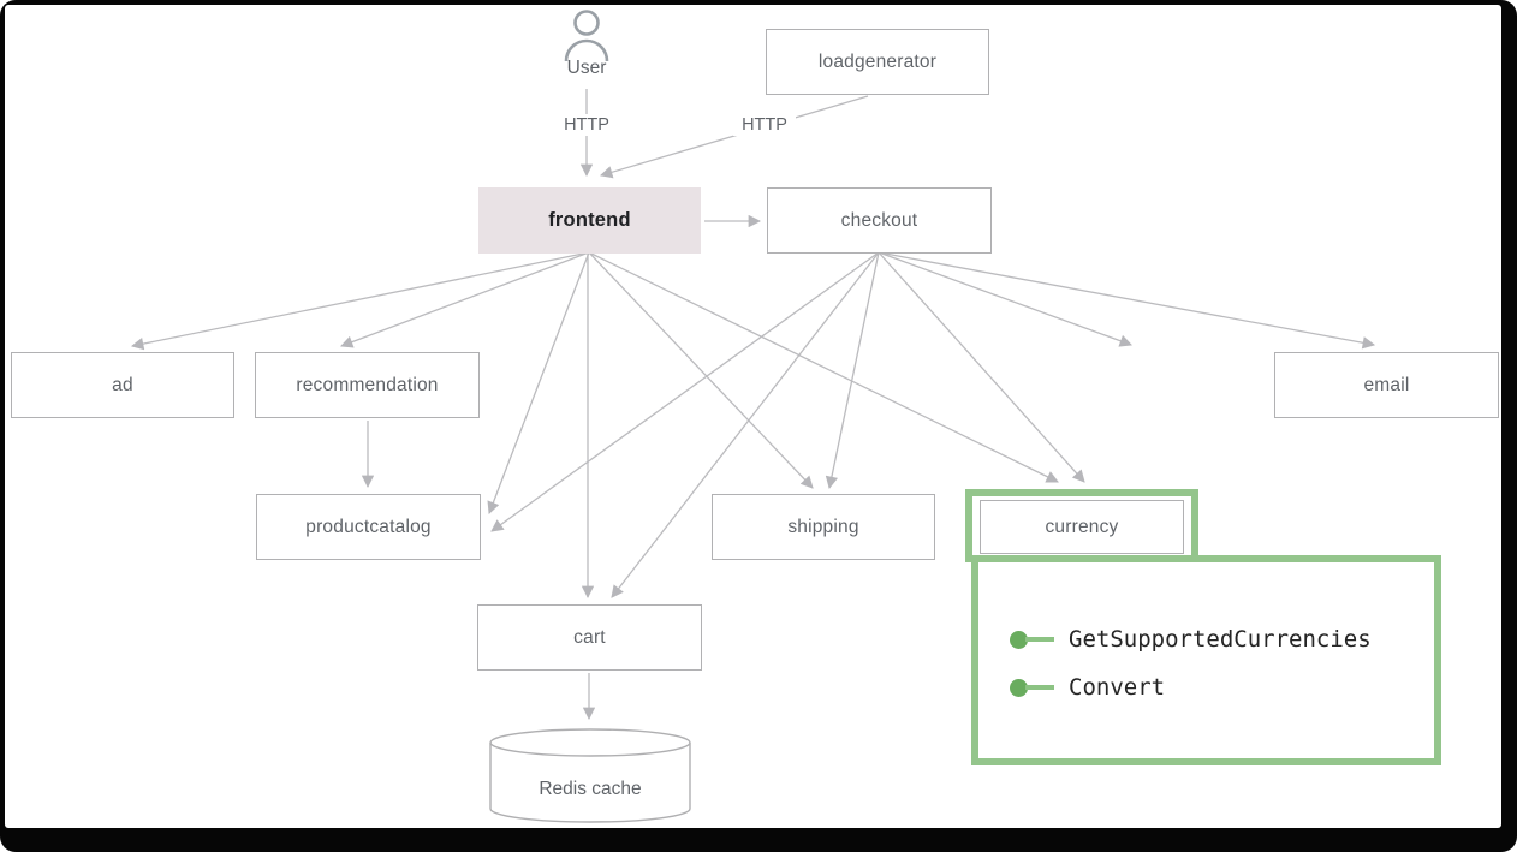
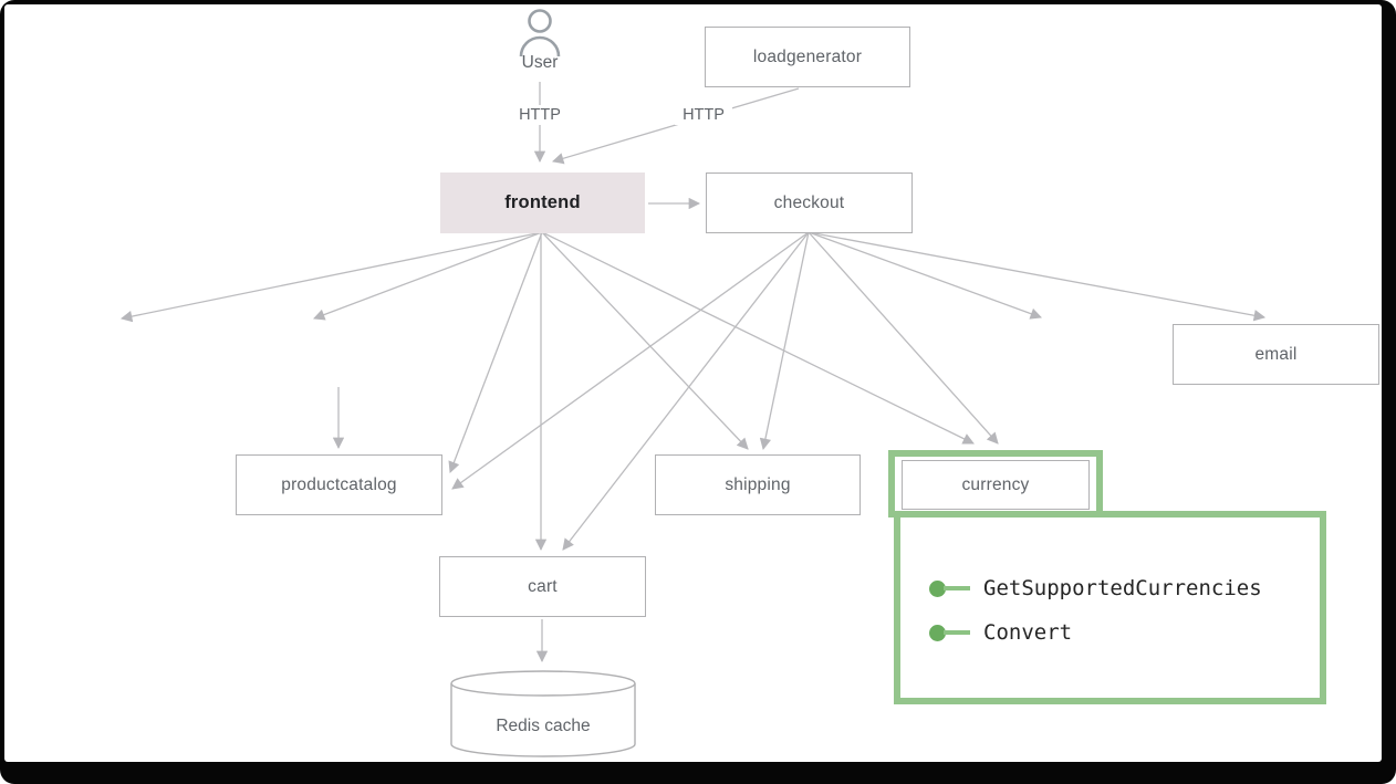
  User
  HTTP
  HTTP
  loadgenerator
  frontend
  checkout
- ad
- recommendation
  email
  productcatalog
  shipping
  cart
  currency
  GetSupportedCurrencies
  Convert
  Redis cache
